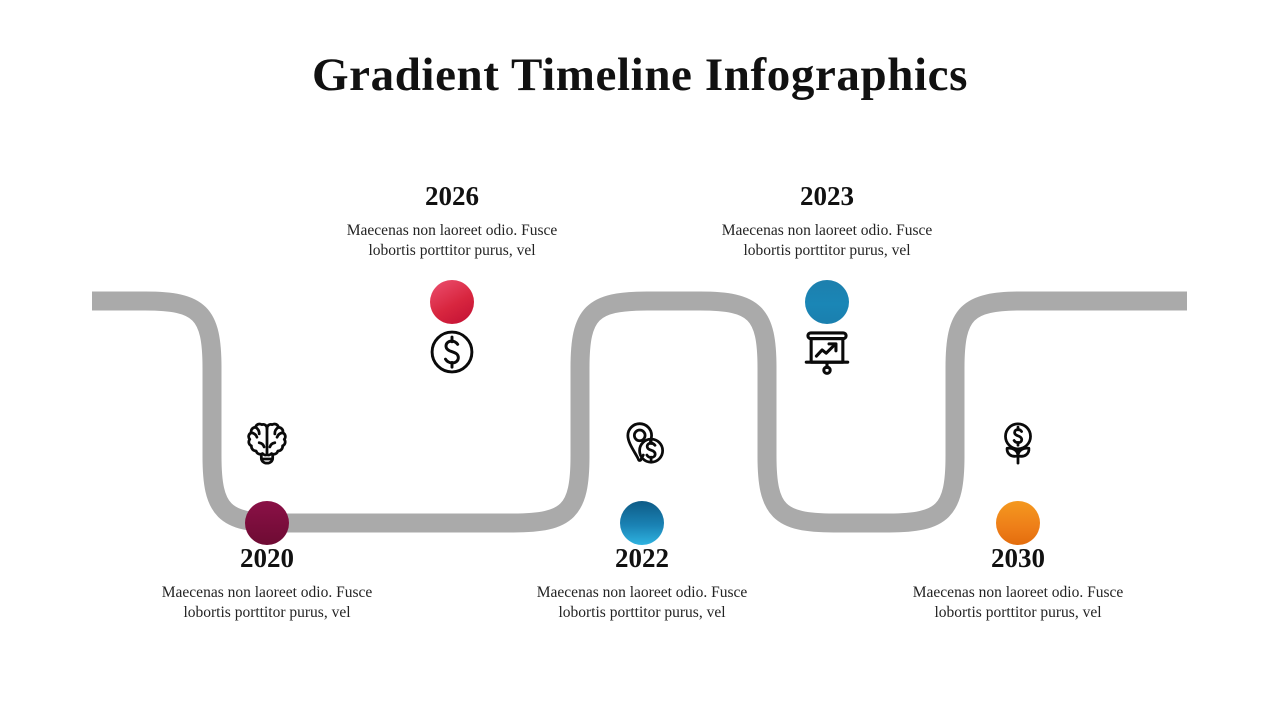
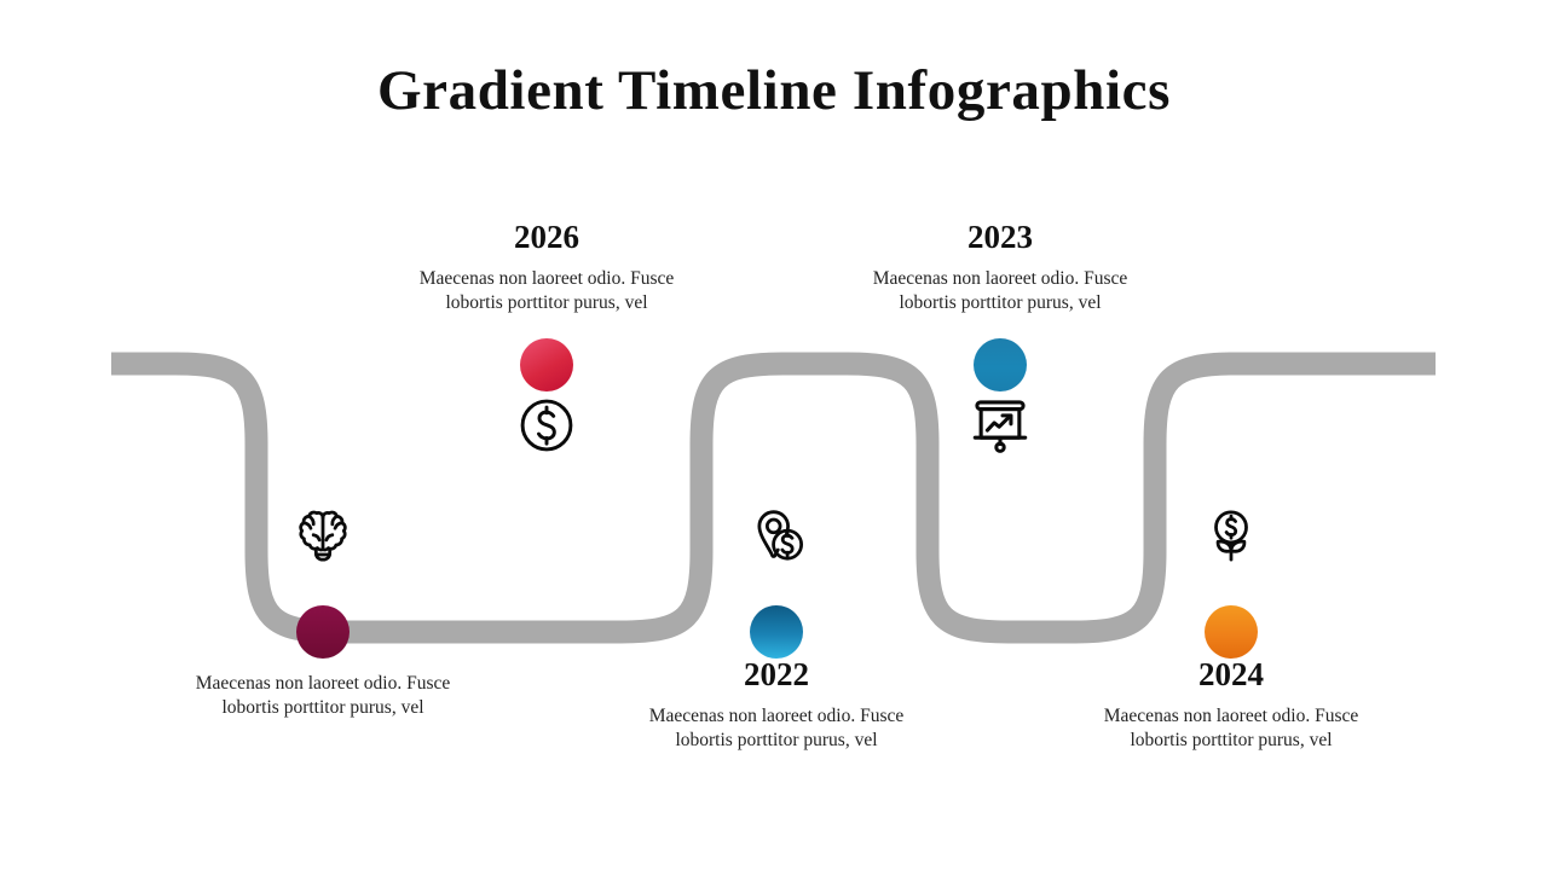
  Gradient Timeline Infographics
- 2020
  Maecenas non laoreet odio. Fusce lobortis porttitor purus, vel
  2026
  Maecenas non laoreet odio. Fusce lobortis porttitor purus, vel
  2022
  Maecenas non laoreet odio. Fusce lobortis porttitor purus, vel
  2023
  Maecenas non laoreet odio. Fusce lobortis porttitor purus, vel
- 2030
+ 2024
  Maecenas non laoreet odio. Fusce lobortis porttitor purus, vel
